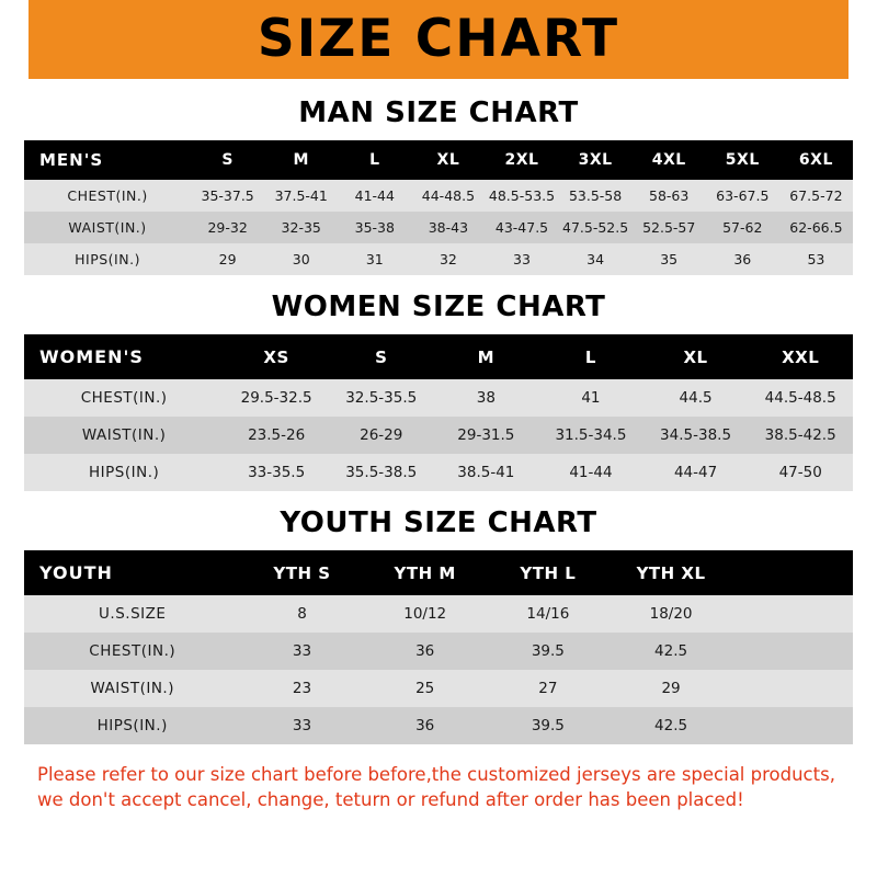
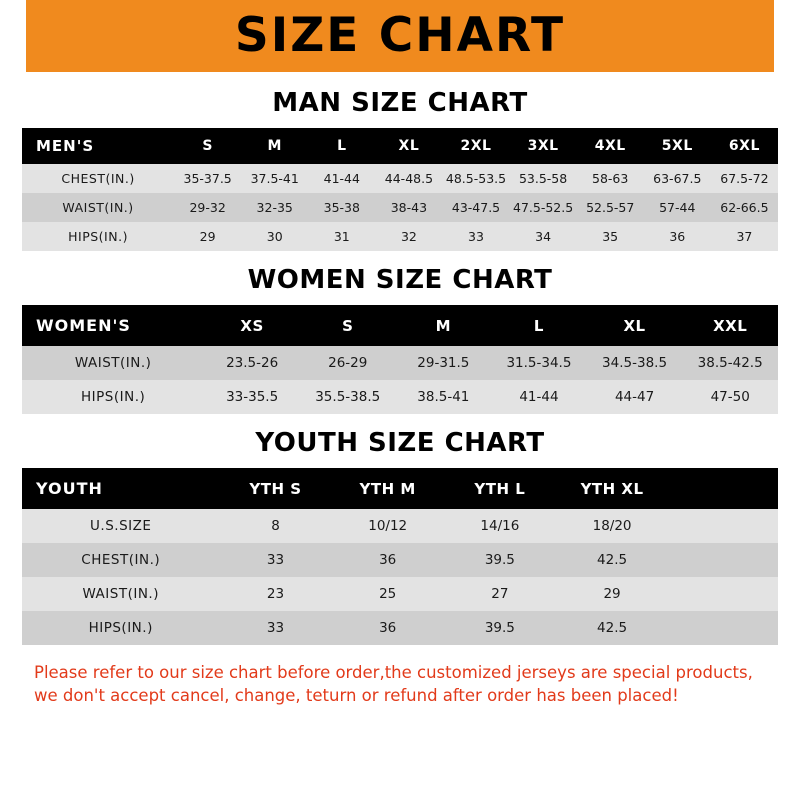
  SIZE CHART
  MAN SIZE CHART
  MEN'S	S	M	L	XL	2XL	3XL	4XL	5XL	6XL
  CHEST(IN.)	35-37.5	37.5-41	41-44	44-48.5	48.5-53.5	53.5-58	58-63	63-67.5	67.5-72
- WAIST(IN.)	29-32	32-35	35-38	38-43	43-47.5	47.5-52.5	52.5-57	57-62	62-66.5
+ WAIST(IN.)	29-32	32-35	35-38	38-43	43-47.5	47.5-52.5	52.5-57	57-44	62-66.5
- HIPS(IN.)	29	30	31	32	33	34	35	36	53
+ HIPS(IN.)	29	30	31	32	33	34	35	36	37
  WOMEN SIZE CHART
  WOMEN'S	XS	S	M	L	XL	XXL
- CHEST(IN.)	29.5-32.5	32.5-35.5	38	41	44.5	44.5-48.5
  WAIST(IN.)	23.5-26	26-29	29-31.5	31.5-34.5	34.5-38.5	38.5-42.5
  HIPS(IN.)	33-35.5	35.5-38.5	38.5-41	41-44	44-47	47-50
  YOUTH SIZE CHART
  YOUTH	YTH S	YTH M	YTH L	YTH XL
  U.S.SIZE	8	10/12	14/16	18/20
  CHEST(IN.)	33	36	39.5	42.5
  WAIST(IN.)	23	25	27	29
  HIPS(IN.)	33	36	39.5	42.5
- Please refer to our size chart before before,the customized jerseys are special products,
+ Please refer to our size chart before order,the customized jerseys are special products,
  we don't accept cancel, change, teturn or refund after order has been placed!
